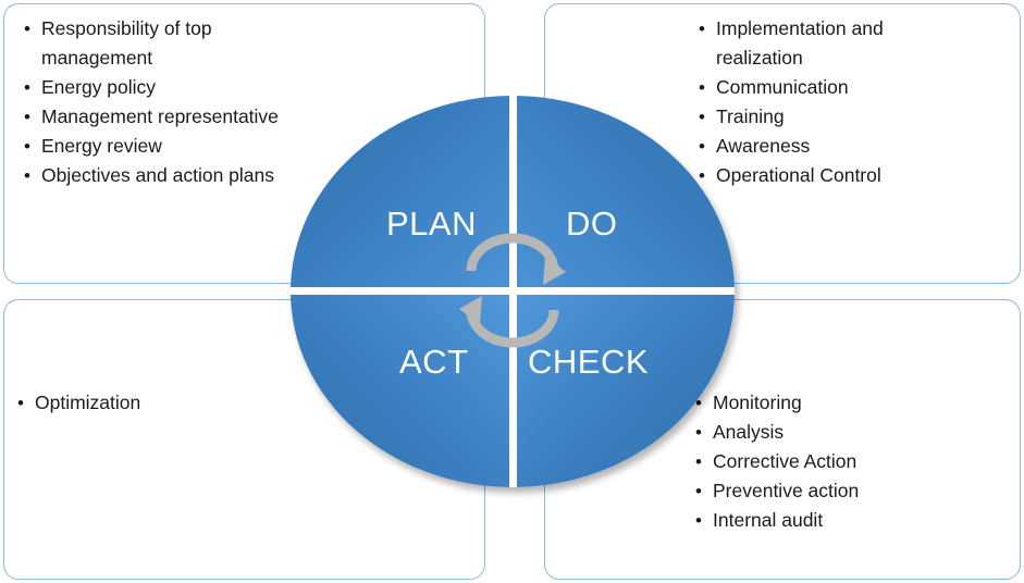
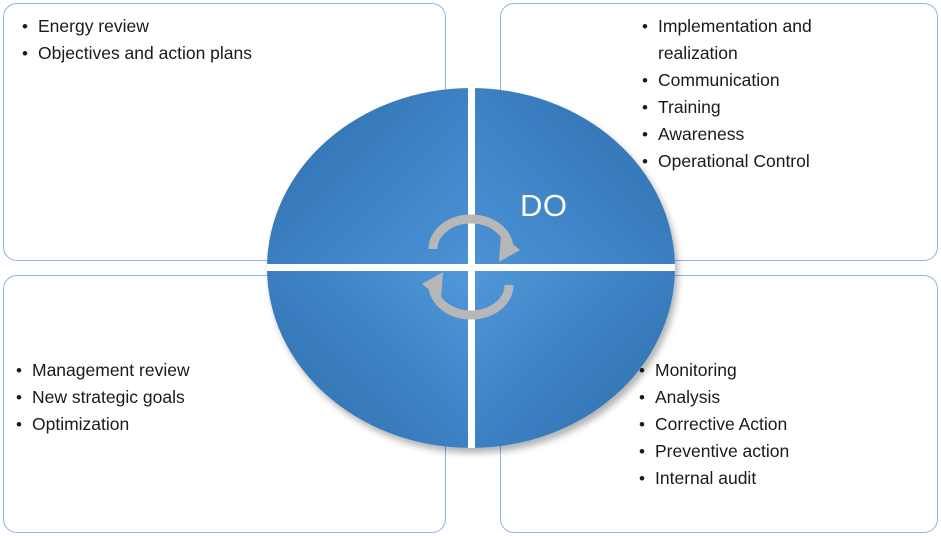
- Responsibility of top
- management
- Energy policy
- Management representative
  Energy review
  Objectives and action plans
  Implementation and
  realization
  Communication
  aining
  wareness
  perational Control
+ Management review
+ New strategic goals
  Optimization
  nitoring
  alysis
  rrective Action
  Preventive action
  Internal audit
- PLAN
  DO
- ACT
- CHECK
